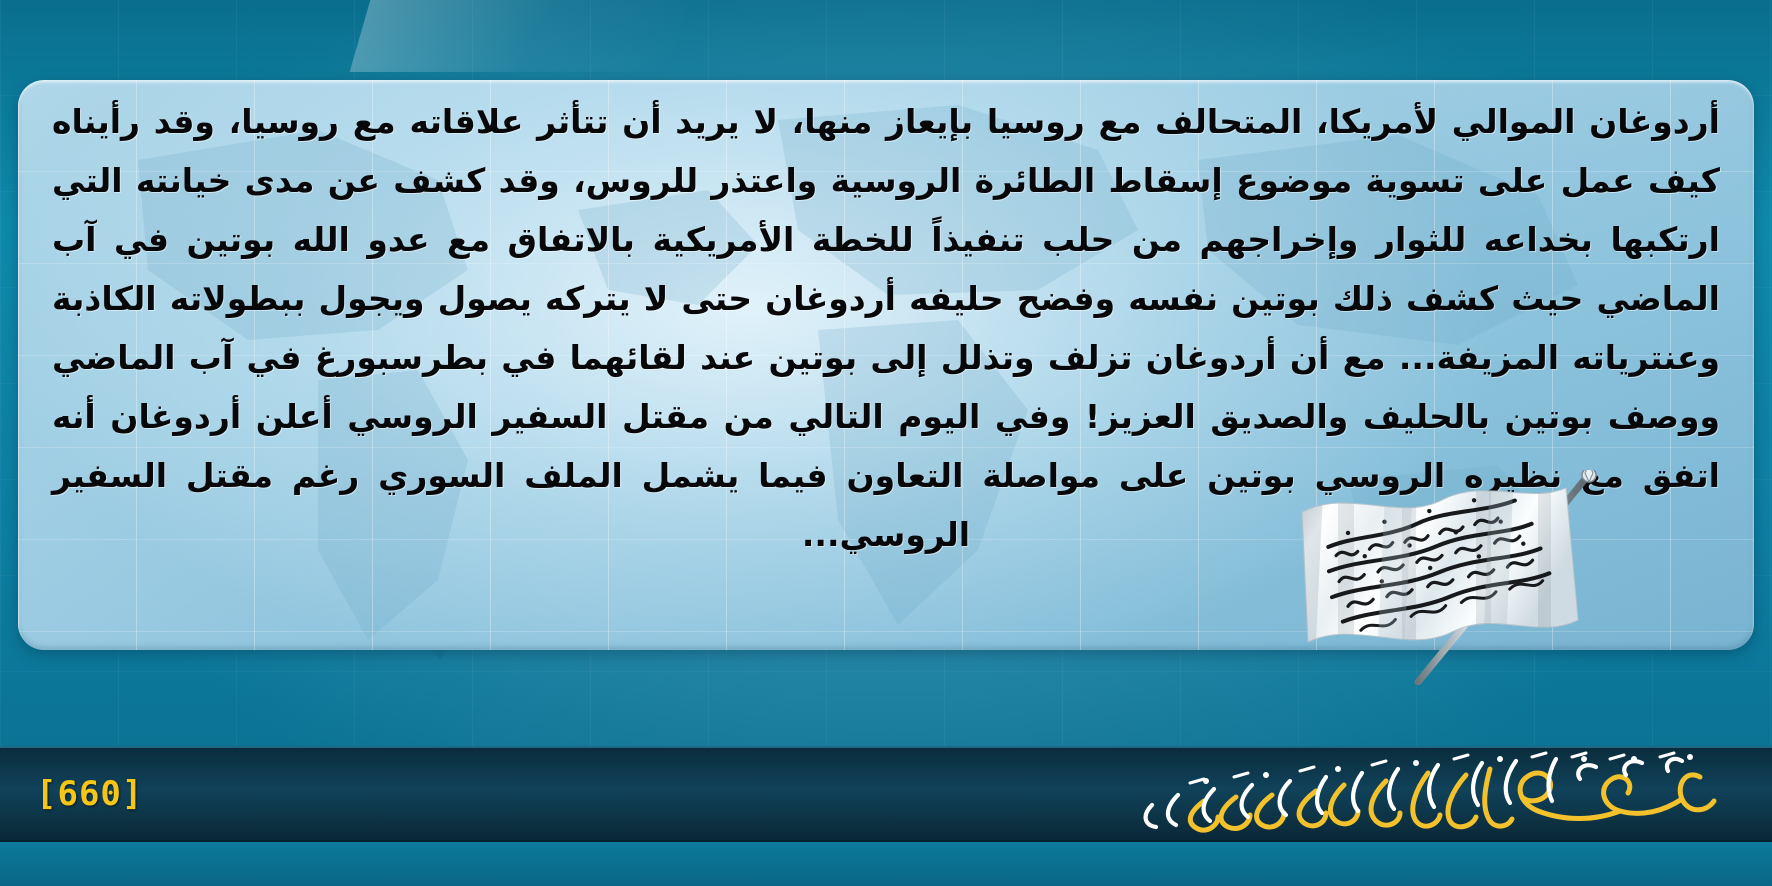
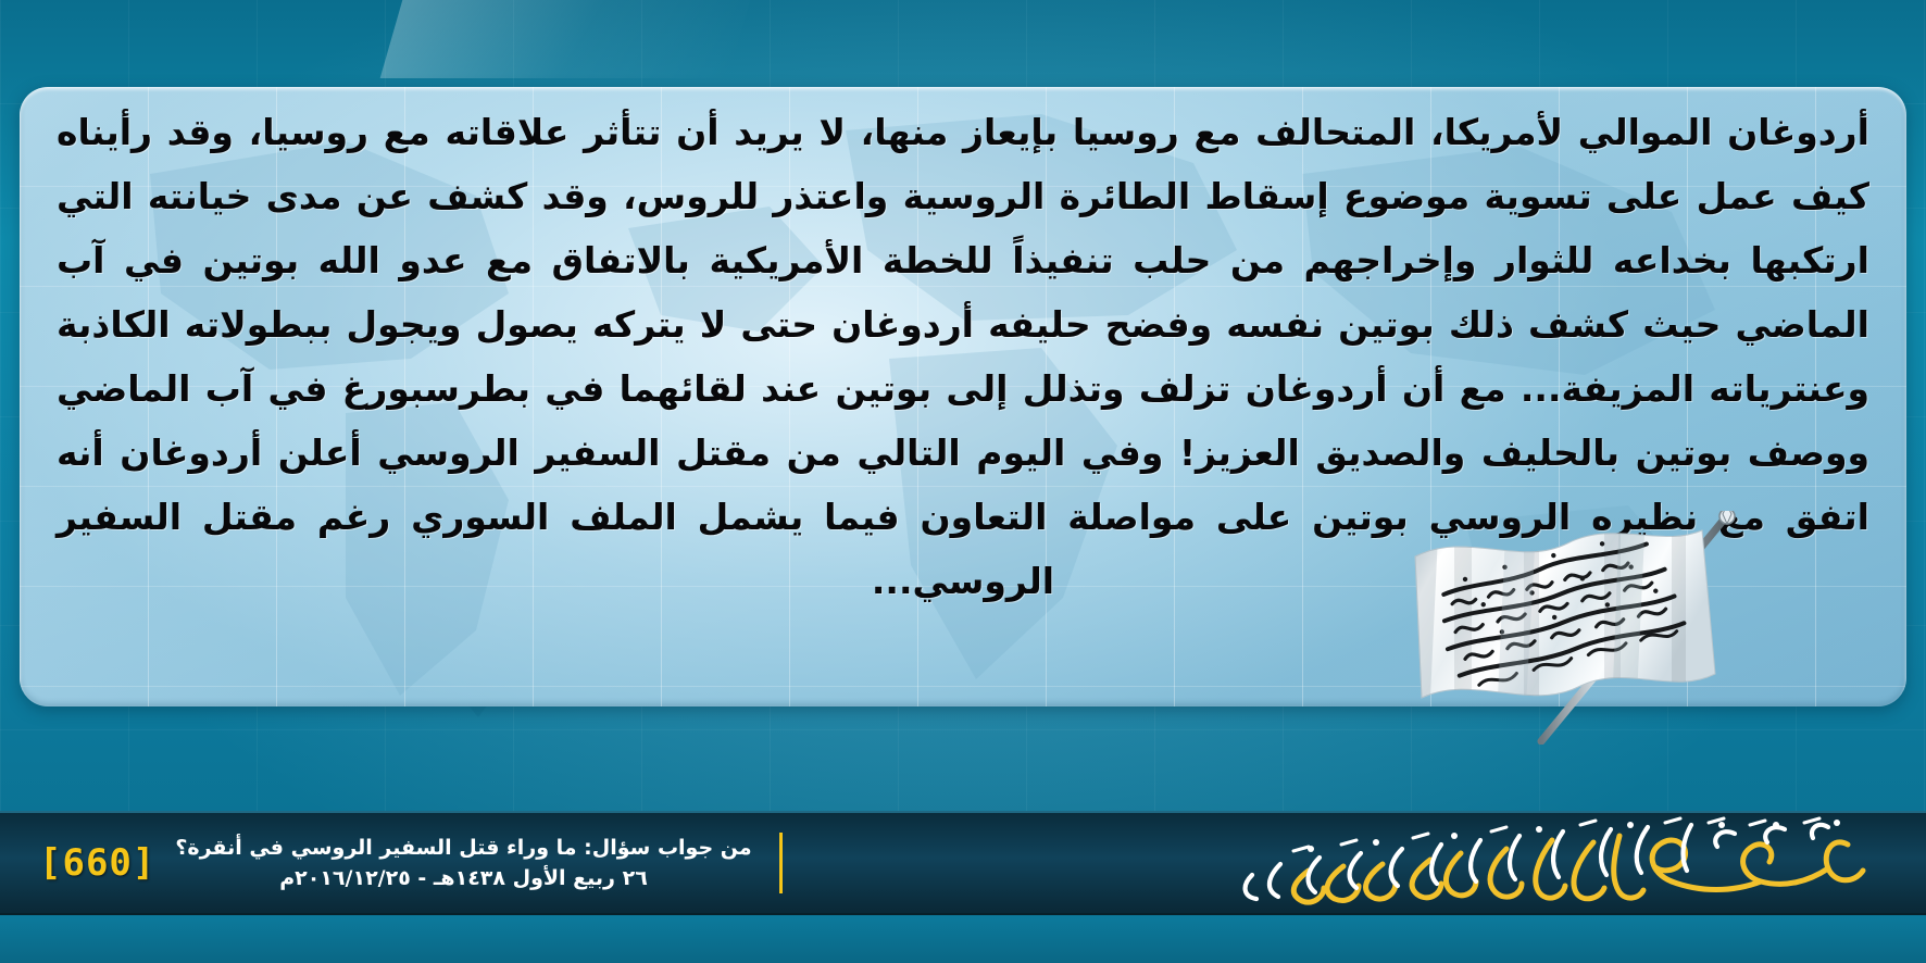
  أردوغان الموالي لأمريكا، المتحالف مع روسيا بإيعاز منها، لا يريد أن تتأثر علاقاته مع روسيا، وقد رأيناه كيف عمل على تسوية موضوع إسقاط الطائرة الروسية واعتذر للروس، وقد كشف عن مدى خيانته التي ارتكبها بخداعه للثوار وإخراجهم من حلب تنفيذاً للخطة الأمريكية بالاتفاق مع عدو الله بوتين في آب الماضي حيث كشف ذلك بوتين نفسه وفضح حليفه أردوغان حتى لا يتركه يصول ويجول ببطولاته الكاذبة وعنترياته المزيفة... مع أن أردوغان تزلف وتذلل إلى بوتين عند لقائهما في بطرسبورغ في آب الماضي ووصف بوتين بالحليف والصديق العزيز! وفي اليوم التالي من مقتل السفير الروسي أعلن أردوغان أنه اتفق م نظيره الروسي بوتين على مواصلة التعاون فيما يشمل الملف السوري رغم مقتل السفير الروسي...
  [660]
+ من جواب سؤال: ما وراء قتل السفير الروسي في أنقرة؟
+ ٢٦ ربيع الأول ١٤٣٨هـ - ٢٠١٦/١٢/٢٥م
